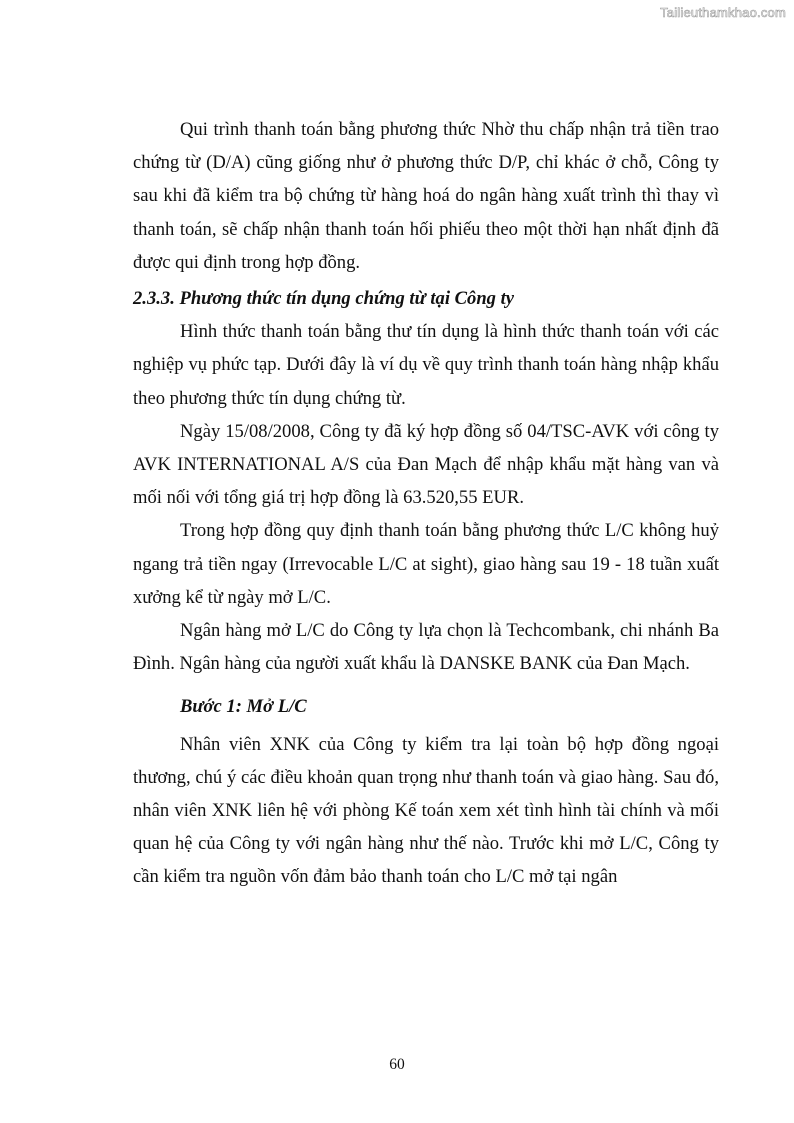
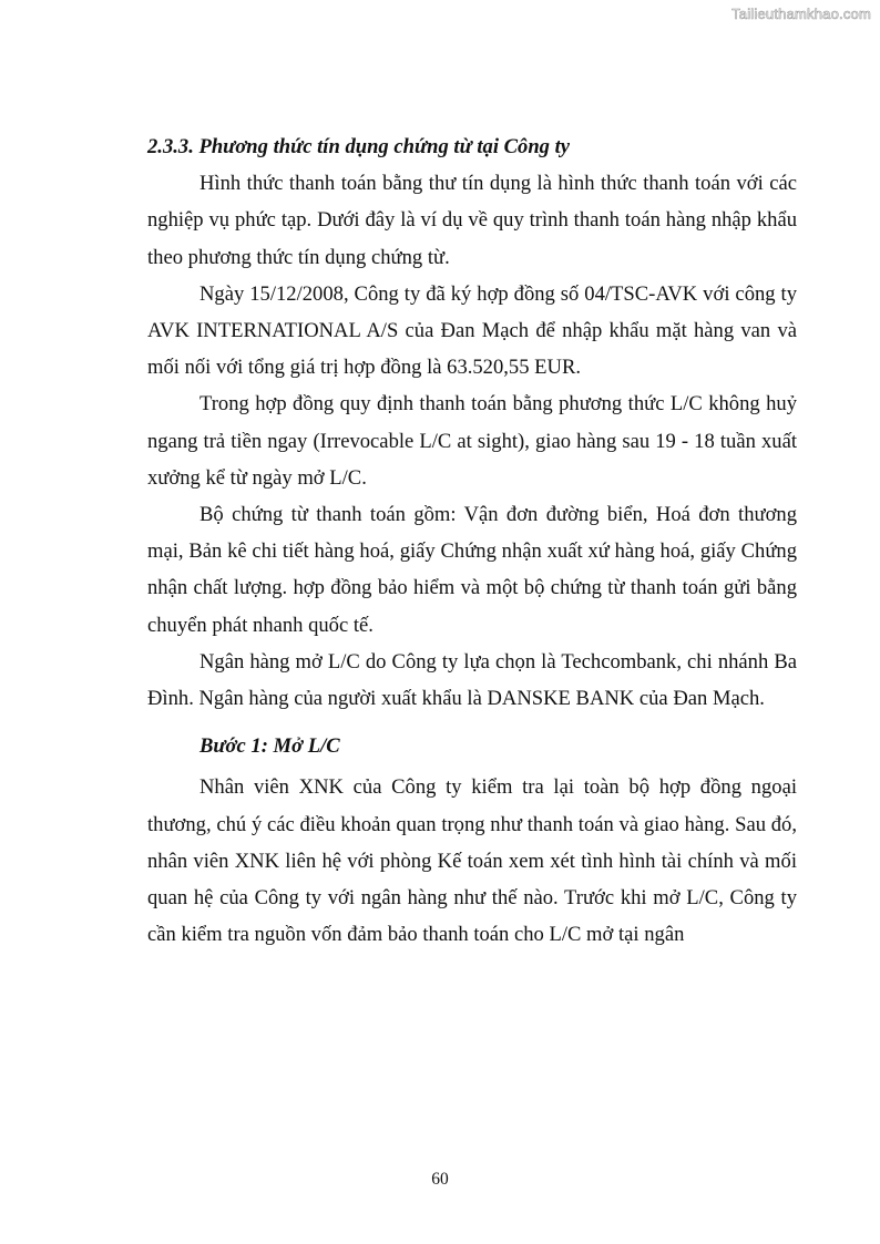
  Tailieuthamkhao.com
- Qui trình thanh toán bằng phương thức Nhờ thu chấp nhận trả tiền trao chứng từ (D/A) cũng giống như ở phương thức D/P, chỉ khác ở chỗ, Công ty sau khi đã kiểm tra bộ chứng từ hàng hoá do ngân hàng xuất trình thì thay vì thanh toán, sẽ chấp nhận thanh toán hối phiếu theo một thời hạn nhất định đã được qui định trong hợp đồng.
  2.3.3. Phương thức tín dụng chứng từ tại Công ty
  Hình thức thanh toán bằng thư tín dụng là hình thức thanh toán với các nghiệp vụ phức tạp. Dưới đây là ví dụ về quy trình thanh toán hàng nhập khẩu theo phương thức tín dụng chứng từ.
- Ngày 15/08/2008, Công ty đã ký hợp đồng số 04/TSC-AVK với công ty AVK INTERNATIONAL A/S của Đan Mạch để nhập khẩu mặt hàng van và mối nối với tổng giá trị hợp đồng là 63.520,55 EUR.
+ Ngày 15/12/2008, Công ty đã ký hợp đồng số 04/TSC-AVK với công ty AVK INTERNATIONAL A/S của Đan Mạch để nhập khẩu mặt hàng van và mối nối với tổng giá trị hợp đồng là 63.520,55 EUR.
  Trong hợp đồng quy định thanh toán bằng phương thức L/C không huỷ ngang trả tiền ngay (Irrevocable L/C at sight), giao hàng sau 19 - 18 tuần xuất xưởng kể từ ngày mở L/C.
+ Bộ chứng từ thanh toán gồm: Vận đơn đường biển, Hoá đơn thương mại, Bản kê chi tiết hàng hoá, giấy Chứng nhận xuất xứ hàng hoá, giấy Chứng nhận chất lượng. hợp đồng bảo hiểm và một bộ chứng từ thanh toán gửi bằng chuyển phát nhanh quốc tế.
  Ngân hàng mở L/C do Công ty lựa chọn là Techcombank, chi nhánh Ba Đình. Ngân hàng của người xuất khẩu là DANSKE BANK của Đan Mạch.
  Bước 1: Mở L/C
  Nhân viên XNK của Công ty kiểm tra lại toàn bộ hợp đồng ngoại thương, chú ý các điều khoản quan trọng như thanh toán và giao hàng. Sau đó, nhân viên XNK liên hệ với phòng Kế toán xem xét tình hình tài chính và mối quan hệ của Công ty với ngân hàng như thế nào. Trước khi mở L/C, Công ty cần kiểm tra nguồn vốn đảm bảo thanh toán cho L/C mở tại ngân
  60
